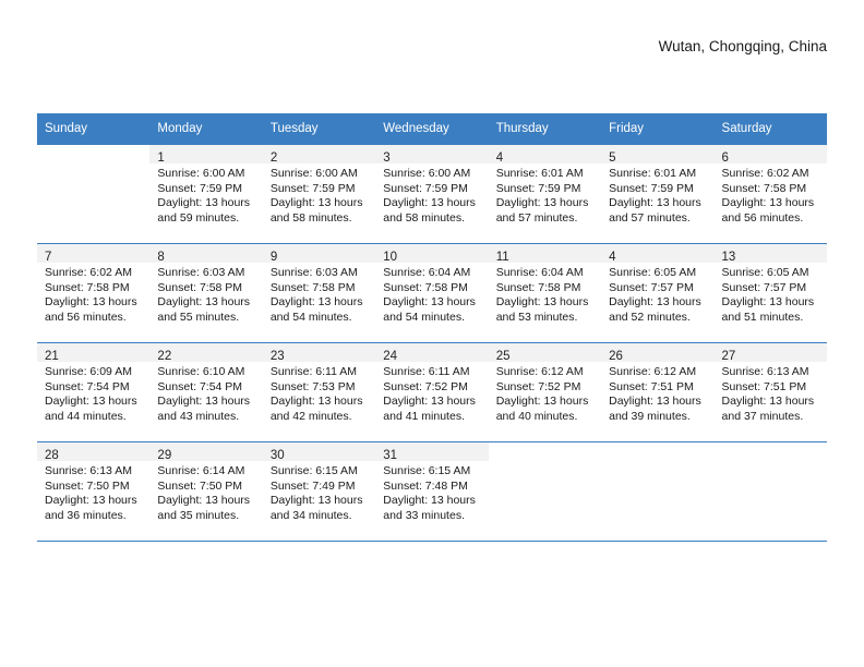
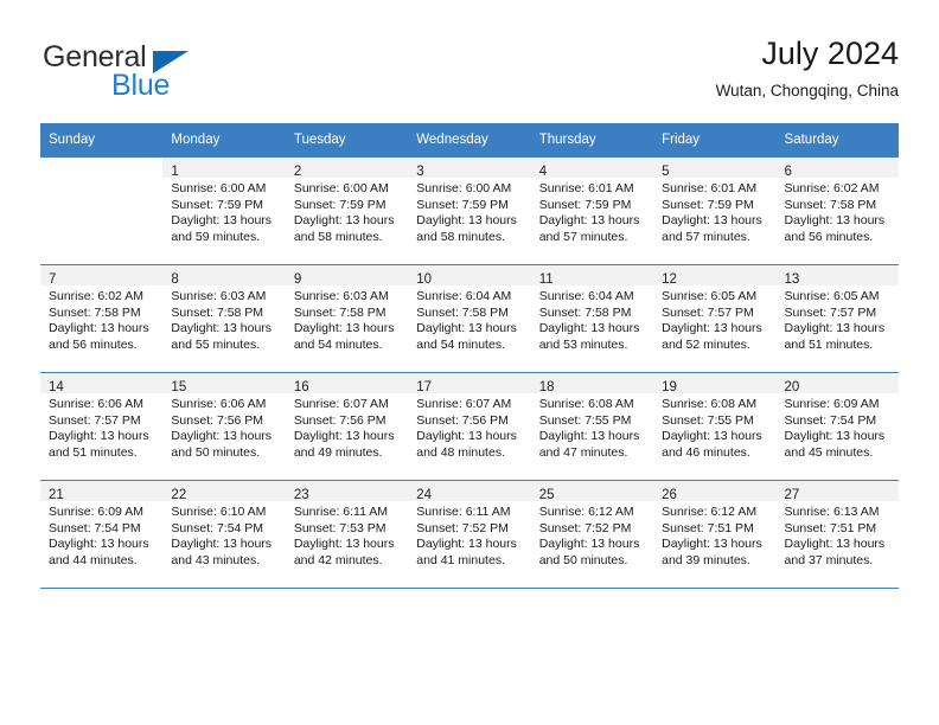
+ General
+ Blue
+ July 2024
  Wutan, Chongqing, China
  Sunday	Monday	Tuesday	Wednesday	Thursday	Friday	Saturday
  	1Sunrise: 6:00 AMSunset: 7:59 PMDaylight: 13 hoursand 59 minutes.	2Sunrise: 6:00 AMSunset: 7:59 PMDaylight: 13 hoursand 58 minutes.	3Sunrise: 6:00 AMSunset: 7:59 PMDaylight: 13 hoursand 58 minutes.	4Sunrise: 6:01 AMSunset: 7:59 PMDaylight: 13 hoursand 57 minutes.	5Sunrise: 6:01 AMSunset: 7:59 PMDaylight: 13 hoursand 57 minutes.	6Sunrise: 6:02 AMSunset: 7:58 PMDaylight: 13 hoursand 56 minutes.
- 7Sunrise: 6:02 AMSunset: 7:58 PMDaylight: 13 hoursand 56 minutes.	8Sunrise: 6:03 AMSunset: 7:58 PMDaylight: 13 hoursand 55 minutes.	9Sunrise: 6:03 AMSunset: 7:58 PMDaylight: 13 hoursand 54 minutes.	10Sunrise: 6:04 AMSunset: 7:58 PMDaylight: 13 hoursand 54 minutes.	11Sunrise: 6:04 AMSunset: 7:58 PMDaylight: 13 hoursand 53 minutes.	4Sunrise: 6:05 AMSunset: 7:57 PMDaylight: 13 hoursand 52 minutes.	13Sunrise: 6:05 AMSunset: 7:57 PMDaylight: 13 hoursand 51 minutes.
+ 7Sunrise: 6:02 AMSunset: 7:58 PMDaylight: 13 hoursand 56 minutes.	8Sunrise: 6:03 AMSunset: 7:58 PMDaylight: 13 hoursand 55 minutes.	9Sunrise: 6:03 AMSunset: 7:58 PMDaylight: 13 hoursand 54 minutes.	10Sunrise: 6:04 AMSunset: 7:58 PMDaylight: 13 hoursand 54 minutes.	11Sunrise: 6:04 AMSunset: 7:58 PMDaylight: 13 hoursand 53 minutes.	12Sunrise: 6:05 AMSunset: 7:57 PMDaylight: 13 hoursand 52 minutes.	13Sunrise: 6:05 AMSunset: 7:57 PMDaylight: 13 hoursand 51 minutes.
+ 14Sunrise: 6:06 AMSunset: 7:57 PMDaylight: 13 hoursand 51 minutes.	15Sunrise: 6:06 AMSunset: 7:56 PMDaylight: 13 hoursand 50 minutes.	16Sunrise: 6:07 AMSunset: 7:56 PMDaylight: 13 hoursand 49 minutes.	17Sunrise: 6:07 AMSunset: 7:56 PMDaylight: 13 hoursand 48 minutes.	18Sunrise: 6:08 AMSunset: 7:55 PMDaylight: 13 hoursand 47 minutes.	19Sunrise: 6:08 AMSunset: 7:55 PMDaylight: 13 hoursand 46 minutes.	20Sunrise: 6:09 AMSunset: 7:54 PMDaylight: 13 hoursand 45 minutes.
- 21Sunrise: 6:09 AMSunset: 7:54 PMDaylight: 13 hoursand 44 minutes.	22Sunrise: 6:10 AMSunset: 7:54 PMDaylight: 13 hoursand 43 minutes.	23Sunrise: 6:11 AMSunset: 7:53 PMDaylight: 13 hoursand 42 minutes.	24Sunrise: 6:11 AMSunset: 7:52 PMDaylight: 13 hoursand 41 minutes.	25Sunrise: 6:12 AMSunset: 7:52 PMDaylight: 13 hoursand 40 minutes.	26Sunrise: 6:12 AMSunset: 7:51 PMDaylight: 13 hoursand 39 minutes.	27Sunrise: 6:13 AMSunset: 7:51 PMDaylight: 13 hoursand 37 minutes.
+ 21Sunrise: 6:09 AMSunset: 7:54 PMDaylight: 13 hoursand 44 minutes.	22Sunrise: 6:10 AMSunset: 7:54 PMDaylight: 13 hoursand 43 minutes.	23Sunrise: 6:11 AMSunset: 7:53 PMDaylight: 13 hoursand 42 minutes.	24Sunrise: 6:11 AMSunset: 7:52 PMDaylight: 13 hoursand 41 minutes.	25Sunrise: 6:12 AMSunset: 7:52 PMDaylight: 13 hoursand 50 minutes.	26Sunrise: 6:12 AMSunset: 7:51 PMDaylight: 13 hoursand 39 minutes.	27Sunrise: 6:13 AMSunset: 7:51 PMDaylight: 13 hoursand 37 minutes.
- 28Sunrise: 6:13 AMSunset: 7:50 PMDaylight: 13 hoursand 36 minutes.	29Sunrise: 6:14 AMSunset: 7:50 PMDaylight: 13 hoursand 35 minutes.	30Sunrise: 6:15 AMSunset: 7:49 PMDaylight: 13 hoursand 34 minutes.	31Sunrise: 6:15 AMSunset: 7:48 PMDaylight: 13 hoursand 33 minutes.
